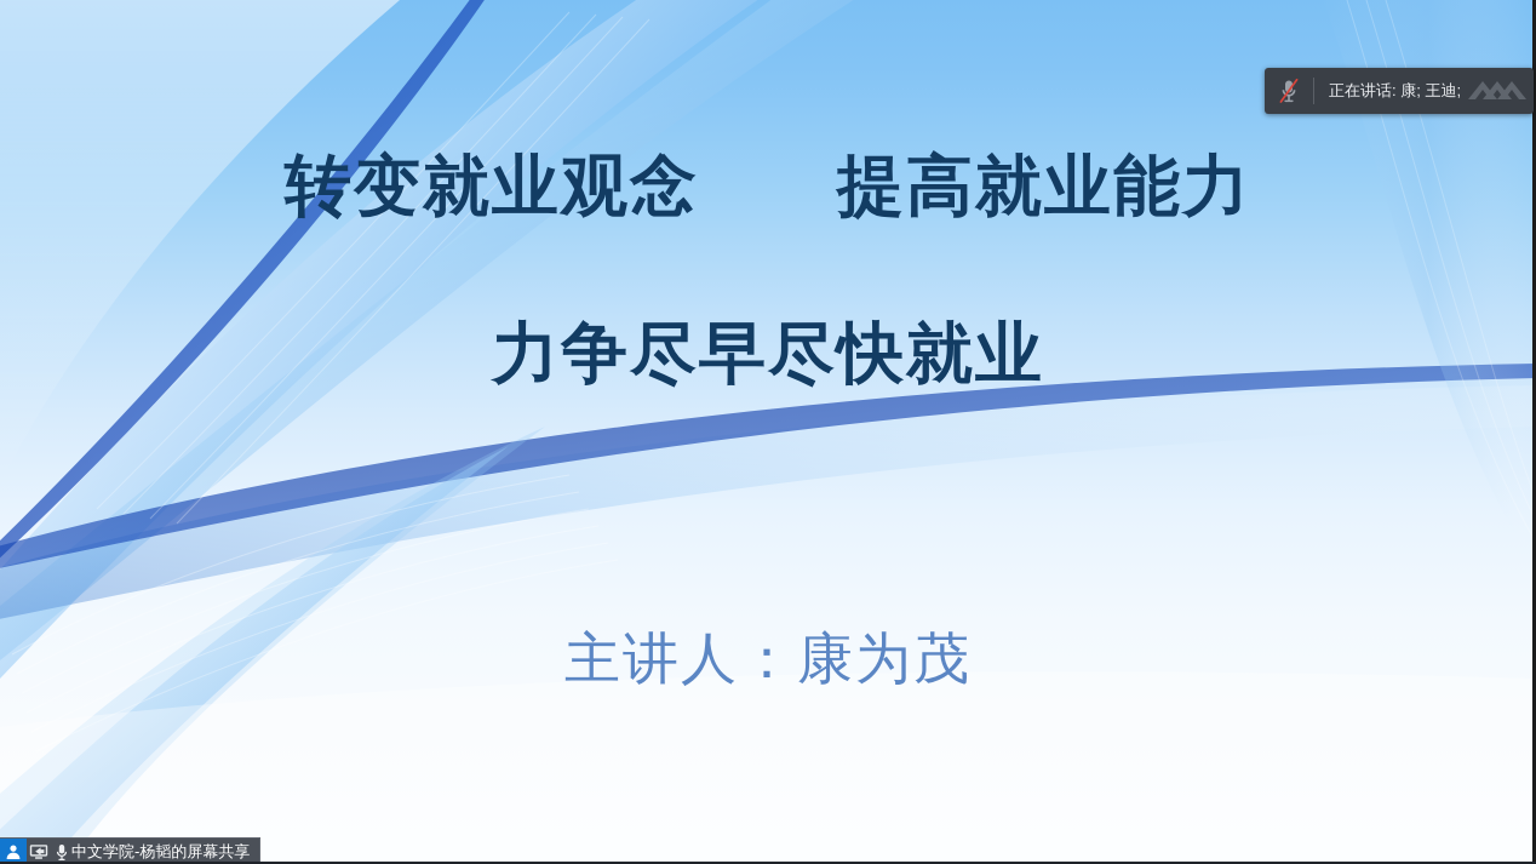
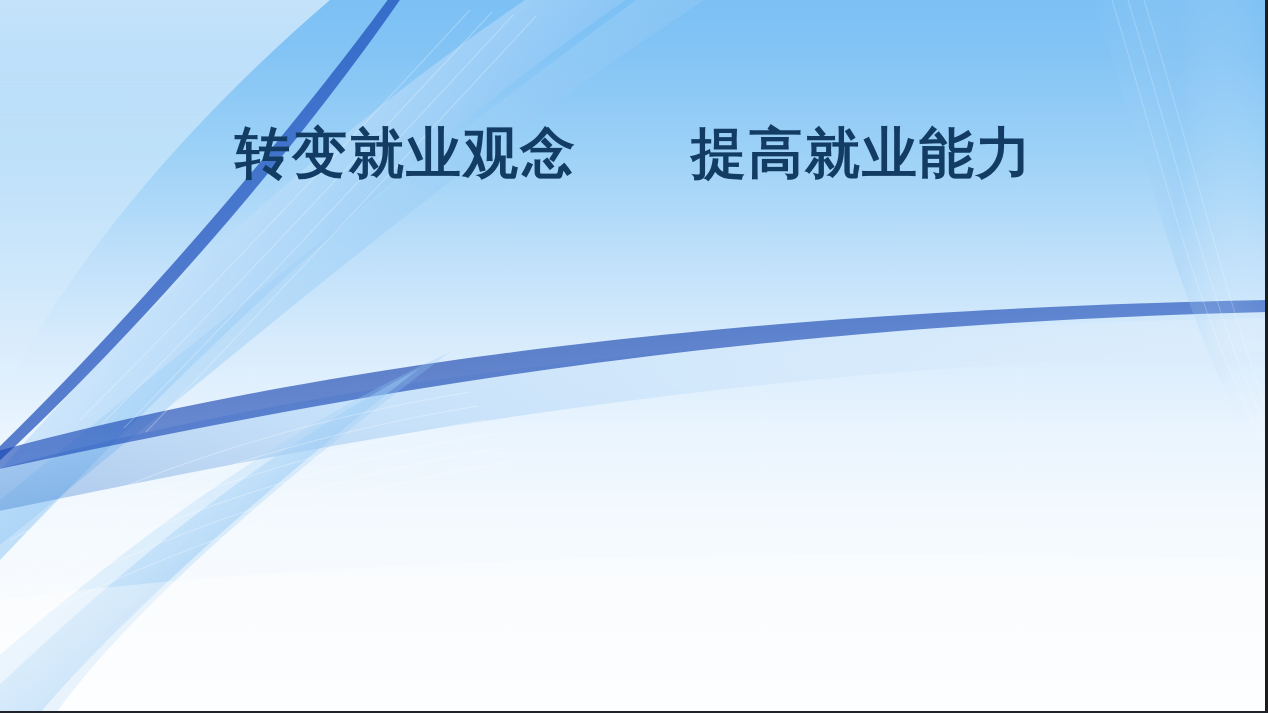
  转变就业观念 提高就业能力
- 力争尽早尽快就业
- 主讲人：康为茂
- 正在讲话: 康; 王迪;
- 中文学院-杨韬的屏幕共享
